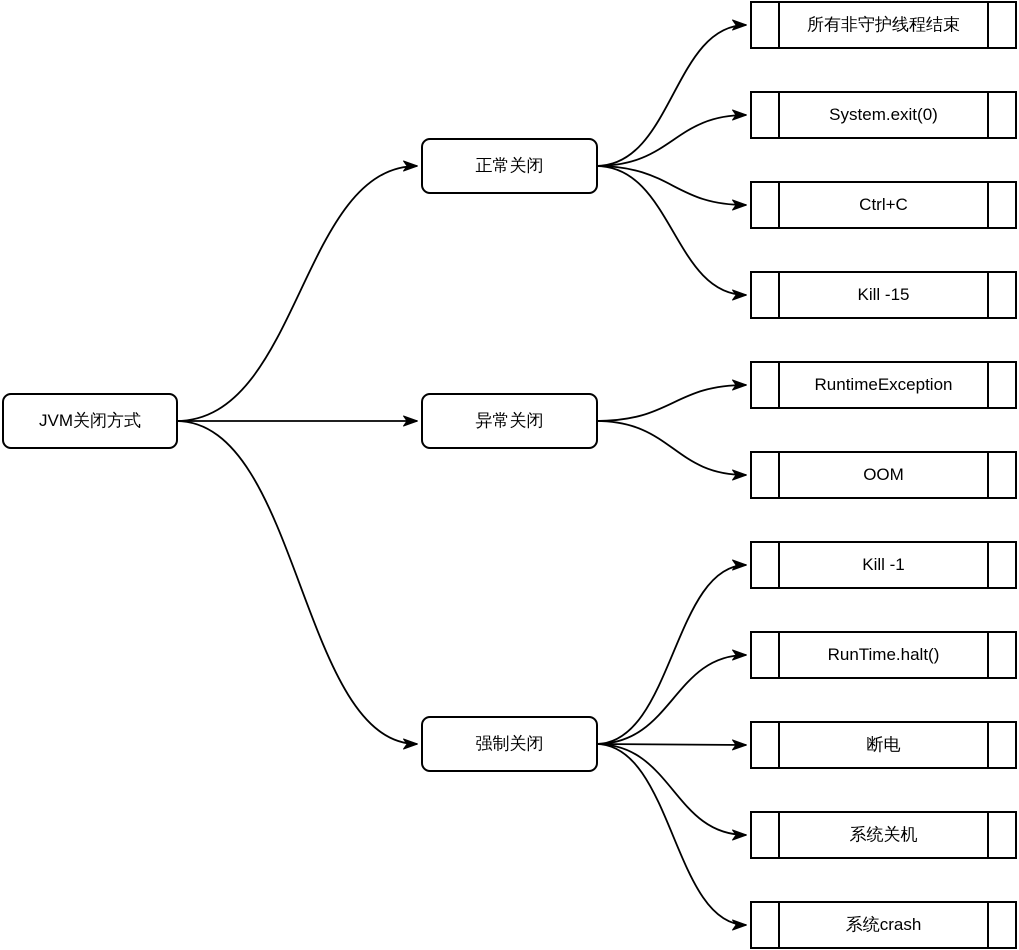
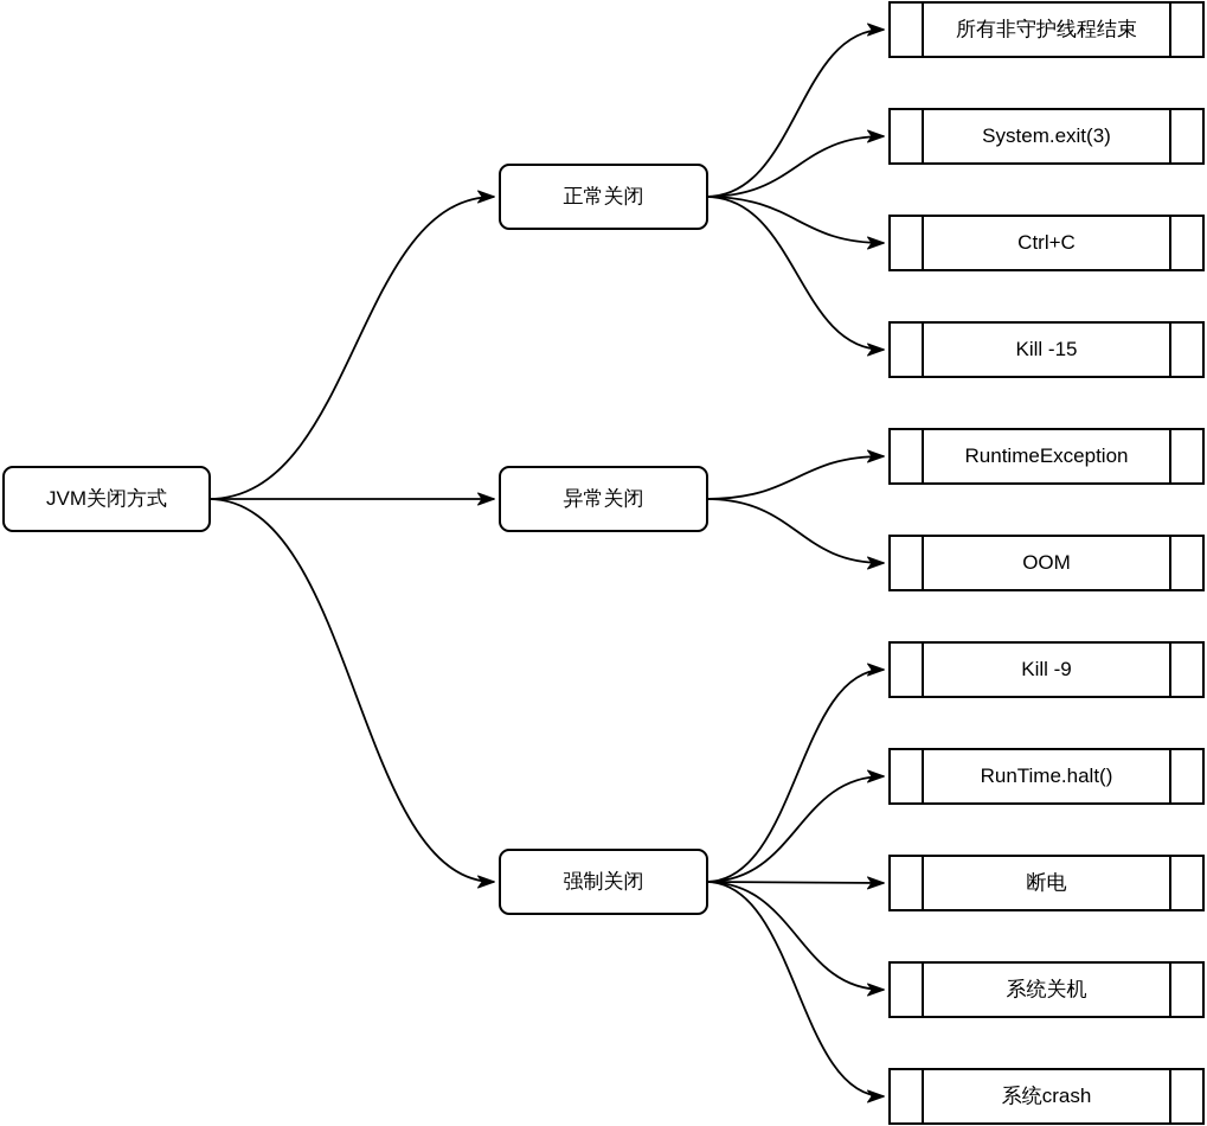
  JVM关闭方式
  正常关闭
  异常关闭
  强制关闭
  所有非守护线程结束
- System.exit(0)
+ System.exit(3)
  Ctrl+C
  Kill -15
  RuntimeException
  OOM
- Kill -1
+ Kill -9
  RunTime.halt()
  断电
  系统关机
  系统crash
